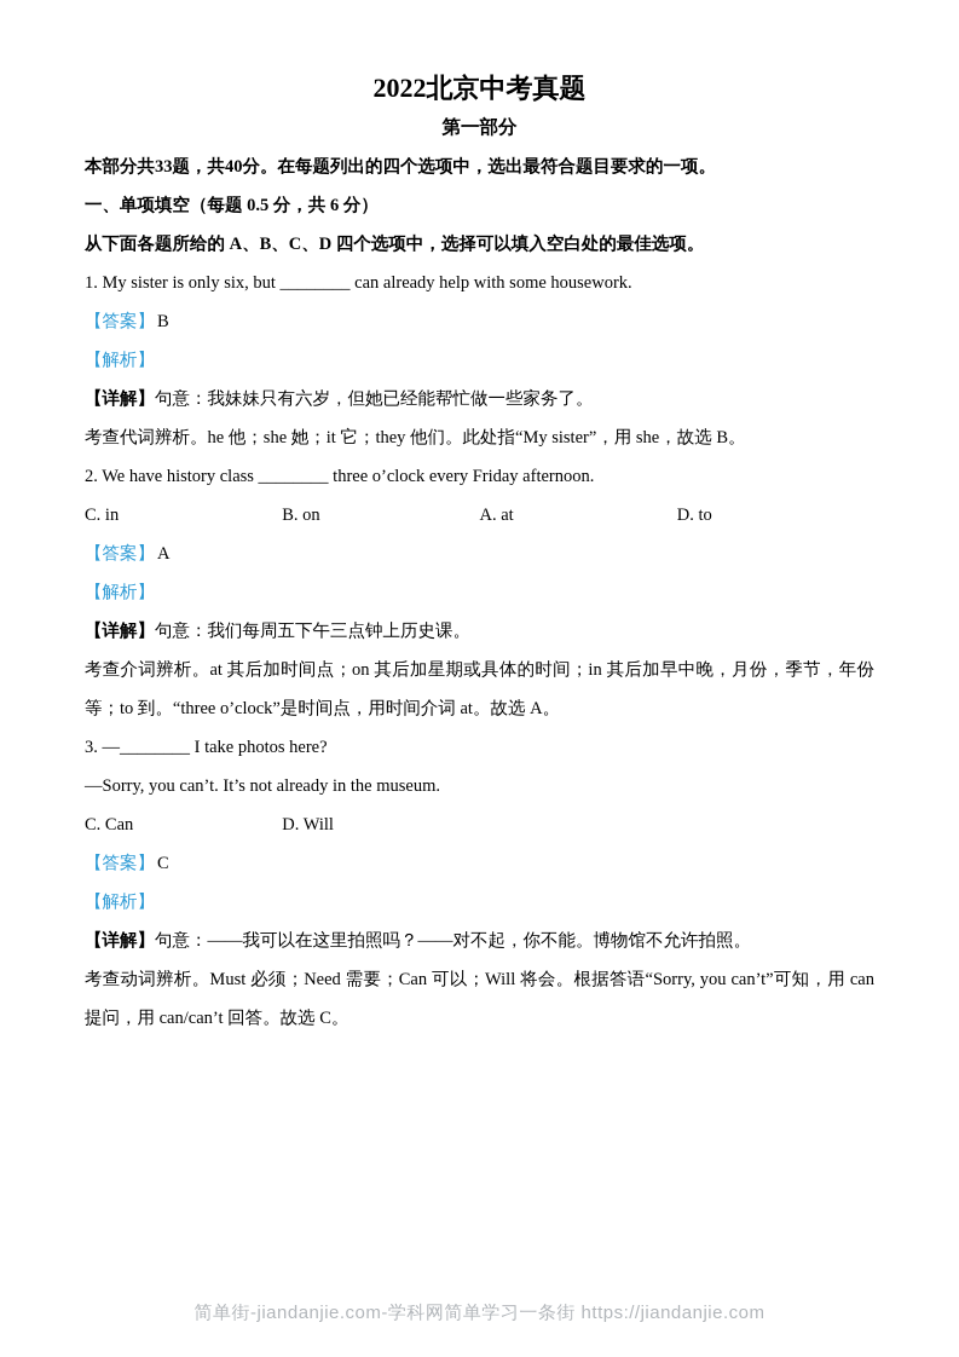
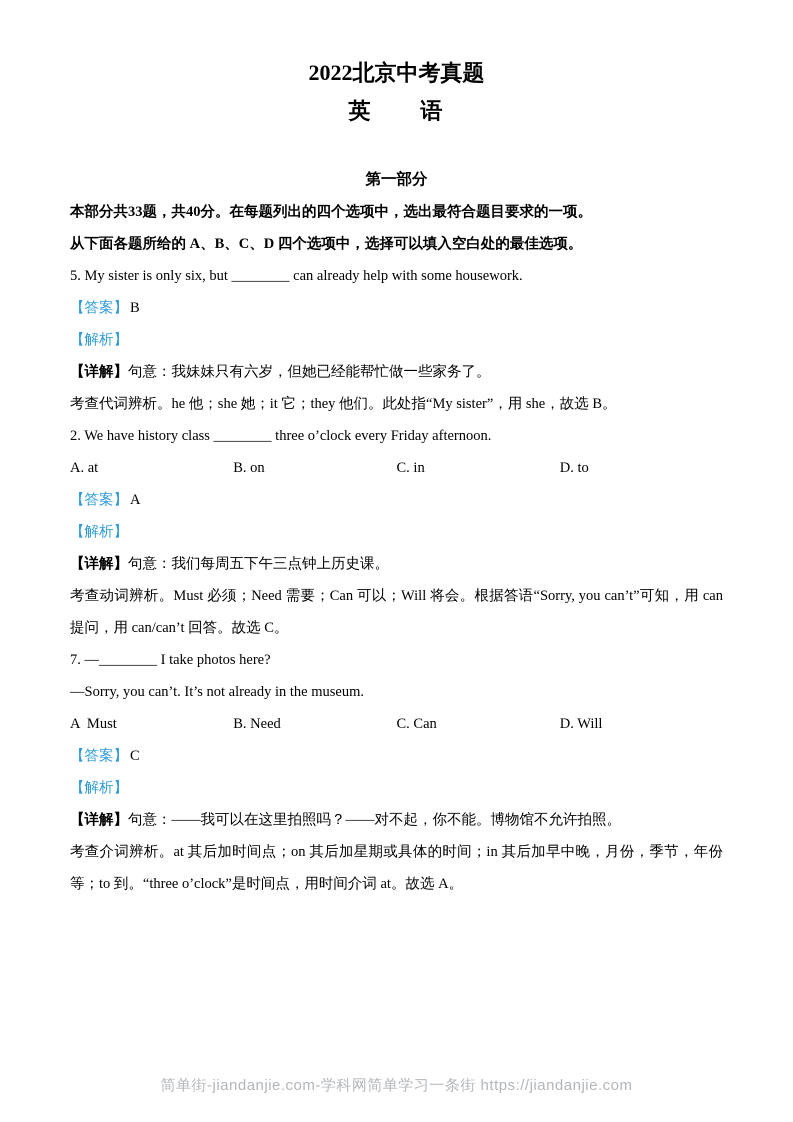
  2022北京中考真题
+ 英 语
  第一部分
  本部分共33题，共40分。在每题列出的四个选项中，选出最符合题目要求的一项。
- 一、单项填空（每题 0.5 分，共 6 分）
  从下面各题所给的 A、B、C、D 四个选项中，选择可以填入空白处的最佳选项。
- 1. My sister is only six, but ________ can already help with some housework.
+ 5. My sister is only six, but ________ can already help with some housework.
  【答案】 B
  【解析】
  【详解】句意：我妹妹只有六岁，但她已经能帮忙做一些家务了。
  考查代词辨析。he 他；she 她；it 它；they 他们。此处指“My sister”，用 she，故选 B。
  2. We have history class ________ three o’clock every Friday afternoon.
- C. in
+ A. at
  B. on
- A. at
+ C. in
  D. to
  【答案】 A
  【解析】
  【详解】句意：我们每周五下午三点钟上历史课。
- 考查介词辨析。at 其后加时间点；on 其后加星期或具体的时间；in 其后加早中晚，月份，季节，年份等；to 到。“three o’clock”是时间点，用时间介词 at。故选 A。
+ 考查动词辨析。Must 必须；Need 需要；Can 可以；Will 将会。根据答语“Sorry, you can’t”可知，用 can 提问，用 can/can’t 回答。故选 C。
- 3. —________ I take photos here?
+ 7. —________ I take photos here?
  —Sorry, you can’t. It’s not already in the museum.
+ A Must
+ B. Need
  C. Can
  D. Will
  【答案】 C
  【解析】
  【详解】句意：——我可以在这里拍照吗？——对不起，你不能。博物馆不允许拍照。
- 考查动词辨析。Must 必须；Need 需要；Can 可以；Will 将会。根据答语“Sorry, you can’t”可知，用 can 提问，用 can/can’t 回答。故选 C。
+ 考查介词辨析。at 其后加时间点；on 其后加星期或具体的时间；in 其后加早中晚，月份，季节，年份等；to 到。“three o’clock”是时间点，用时间介词 at。故选 A。
  简单街-jiandanjie.com-学科网简单学习一条街 https://jiandanjie.com
